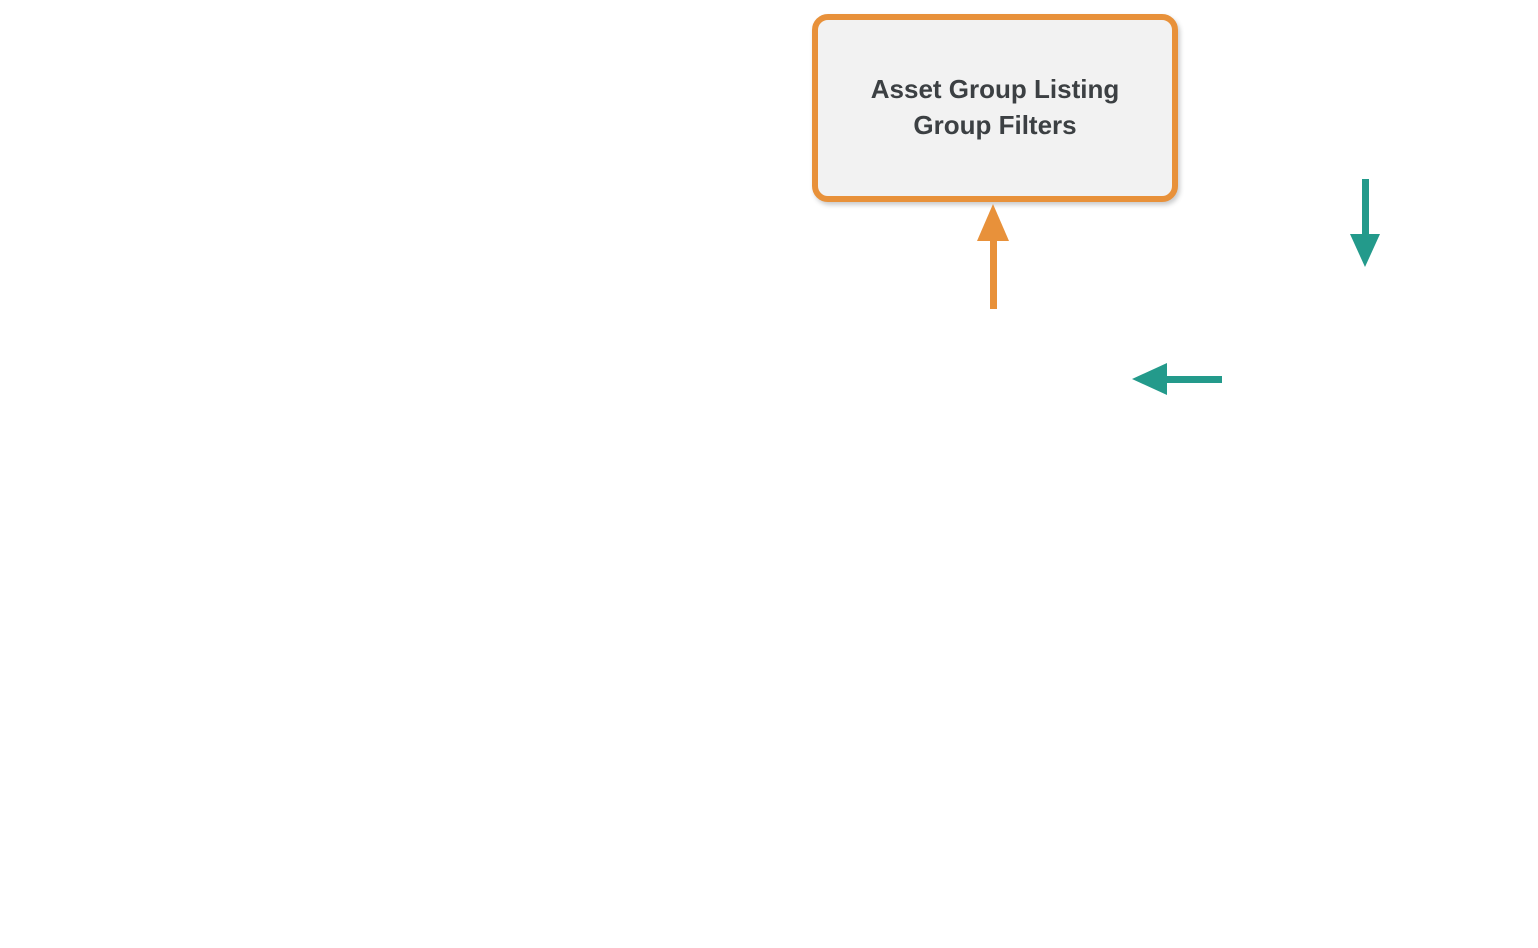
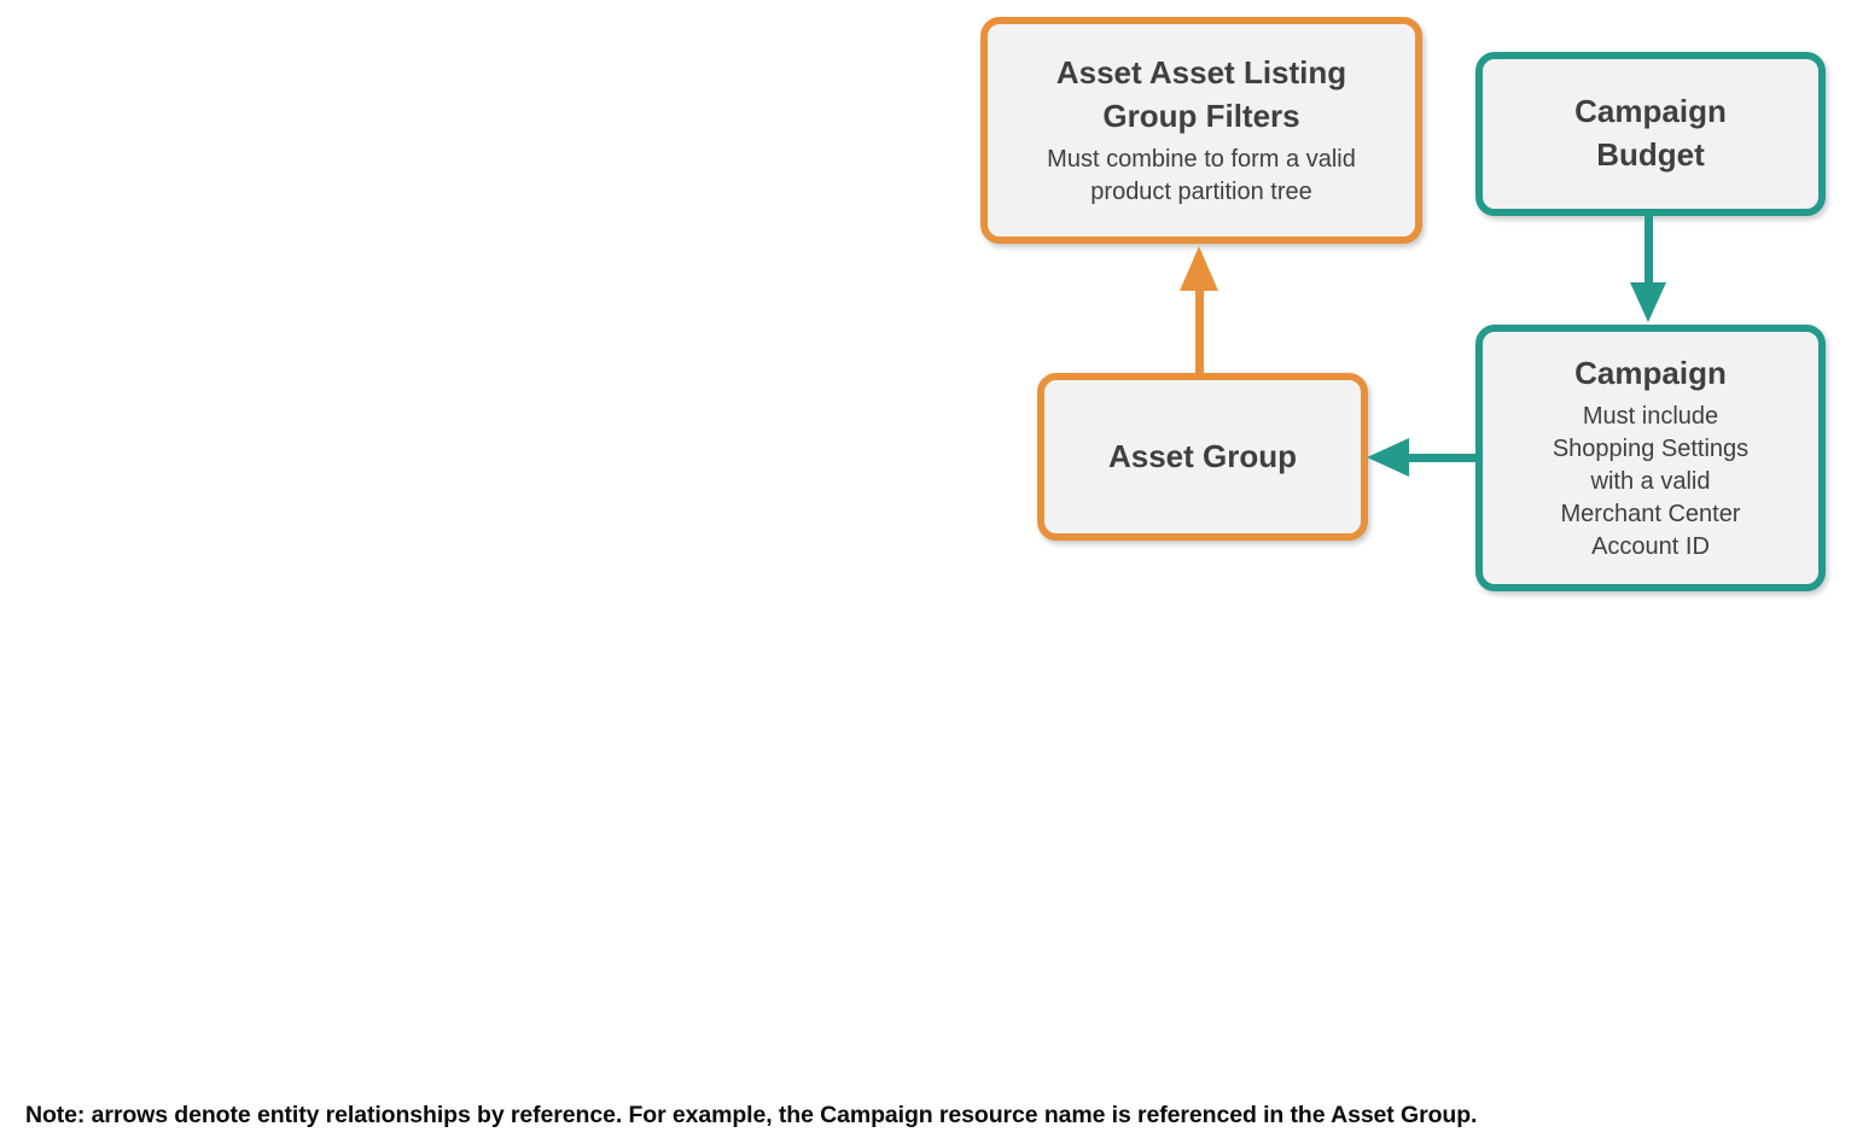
- Asset Group Listing Group Filters
+ Asset Asset Listing Group Filters
+ Must combine to form a valid product partition tree
+ Campaign Budget
+ Campaign
+ Must include Shopping Settings with a valid Merchant Center Account ID
+ Asset Group
+ Note: arrows denote entity relationships by reference. For example, the Campaign resource name is referenced in the Asset Group.
